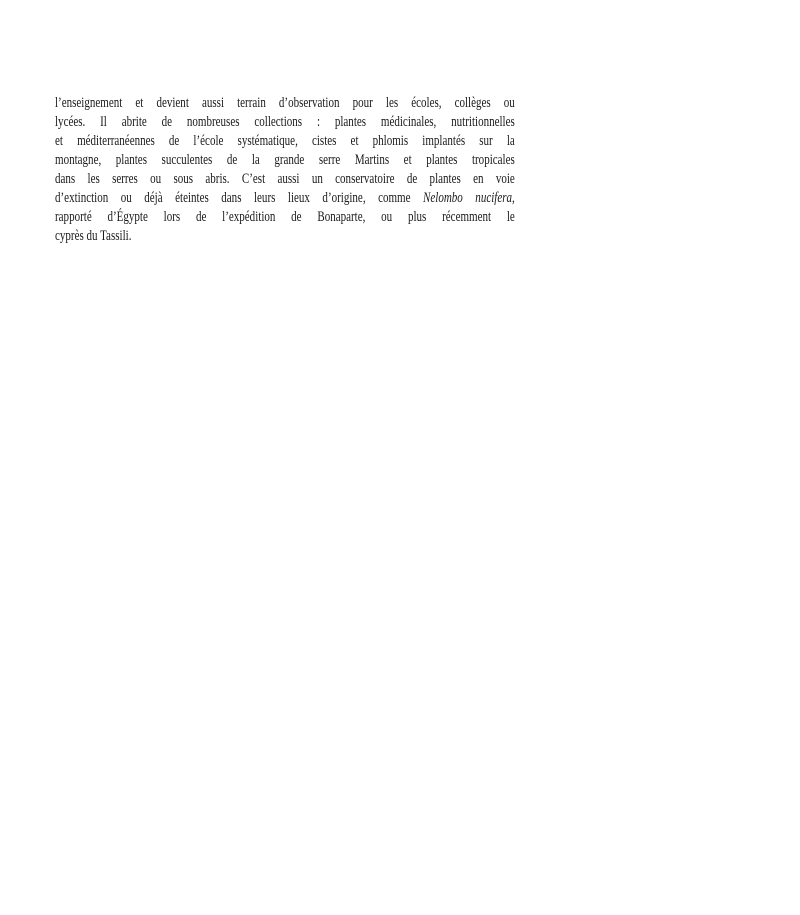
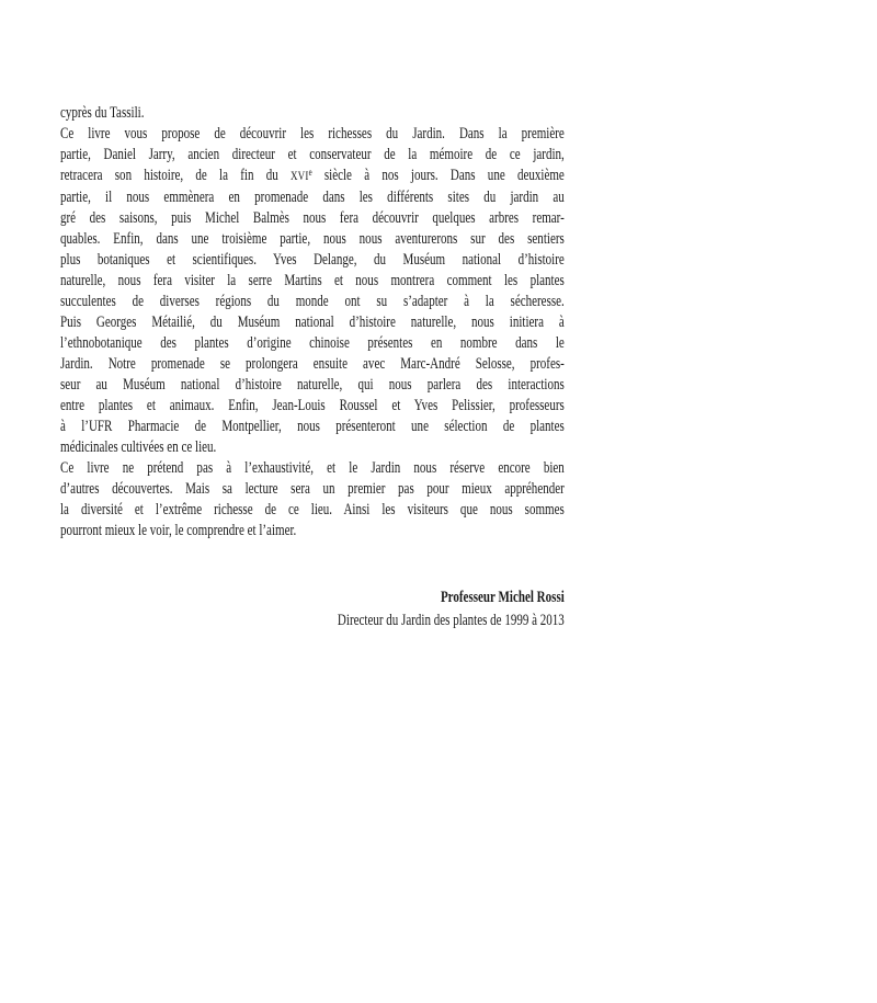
- l’enseignement et devient aussi terrain d’observation pour les écoles, collèges ou
- lycées. Il abrite de nombreuses collections : plantes médicinales, nutritionnelles
- et méditerranéennes de l’école systématique, cistes et phlomis implantés sur la
- montagne, plantes succulentes de la grande serre Martins et plantes tropicales
- dans les serres ou sous abris. C’est aussi un conservatoire de plantes en voie
- d’extinction ou déjà éteintes dans leurs lieux d’origine, comme Nelombo nucifera,
- rapporté d’Égypte lors de l’expédition de Bonaparte, ou plus récemment le
  cyprès du Tassili.
+ Ce livre vous propose de découvrir les richesses du Jardin. Dans la première
+ partie, Daniel Jarry, ancien directeur et conservateur de la mémoire de ce jardin,
+ retracera son histoire, de la fin du XVIe siècle à nos jours. Dans une deuxième
+ partie, il nous emmènera en promenade dans les différents sites du jardin au
+ gré des saisons, puis Michel Balmès nous fera découvrir quelques arbres remar-
+ quables. Enfin, dans une troisième partie, nous nous aventurerons sur des sentiers
+ plus botaniques et scientifiques. Yves Delange, du Muséum national d’histoire
+ naturelle, nous fera visiter la serre Martins et nous montrera comment les plantes
+ succulentes de diverses régions du monde ont su s’adapter à la sécheresse.
+ Puis Georges Métailié, du Muséum national d’histoire naturelle, nous initiera à
+ l’ethnobotanique des plantes d’origine chinoise présentes en nombre dans le
+ Jardin. Notre promenade se prolongera ensuite avec Marc-André Selosse, profes-
+ seur au Muséum national d’histoire naturelle, qui nous parlera des interactions
+ entre plantes et animaux. Enfin, Jean-Louis Roussel et Yves Pelissier, professeurs
+ à l’UFR Pharmacie de Montpellier, nous présenteront une sélection de plantes
+ médicinales cultivées en ce lieu.
+ Ce livre ne prétend pas à l’exhaustivité, et le Jardin nous réserve encore bien
+ d’autres découvertes. Mais sa lecture sera un premier pas pour mieux appréhender
+ la diversité et l’extrême richesse de ce lieu. Ainsi les visiteurs que nous sommes
+ pourront mieux le voir, le comprendre et l’aimer.
+ Professeur Michel Rossi
+ Directeur du Jardin des plantes de 1999 à 2013
